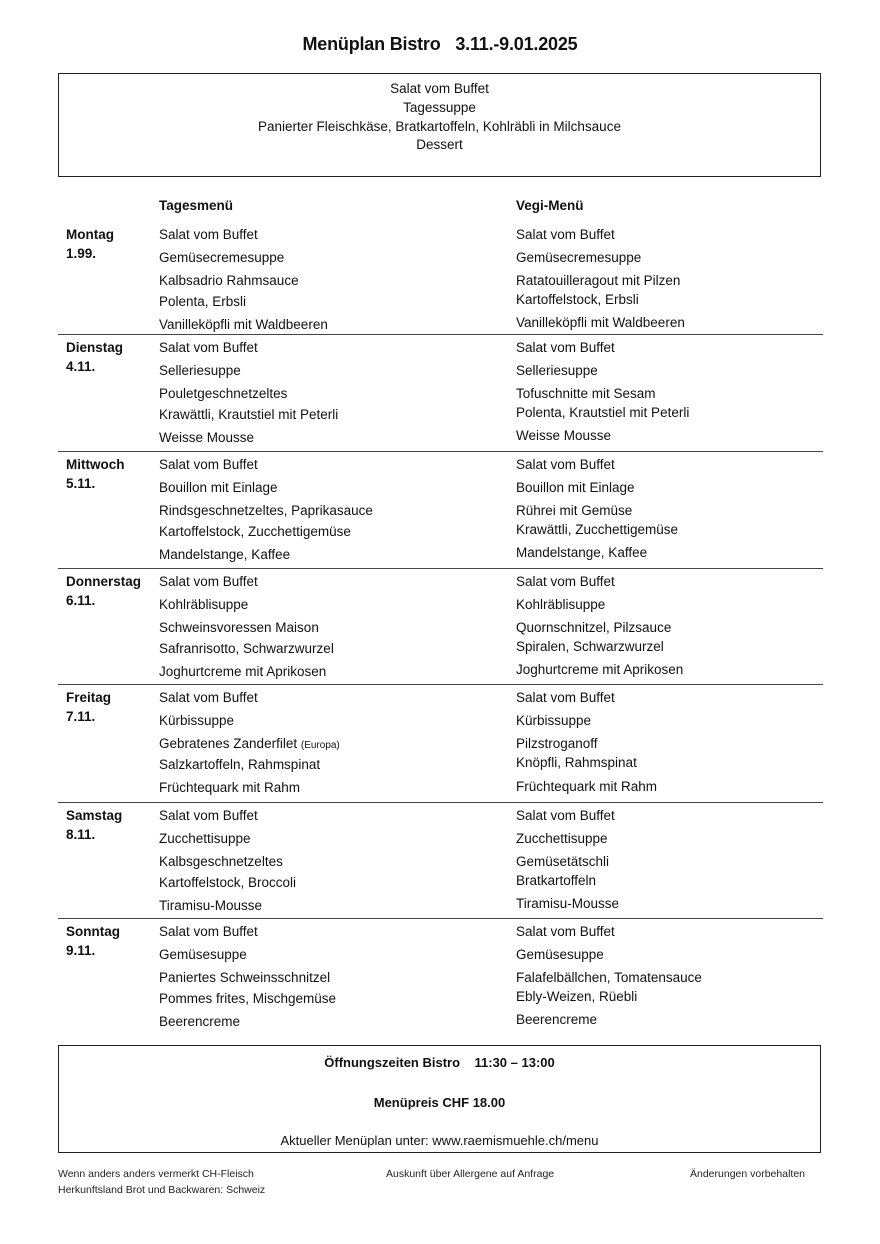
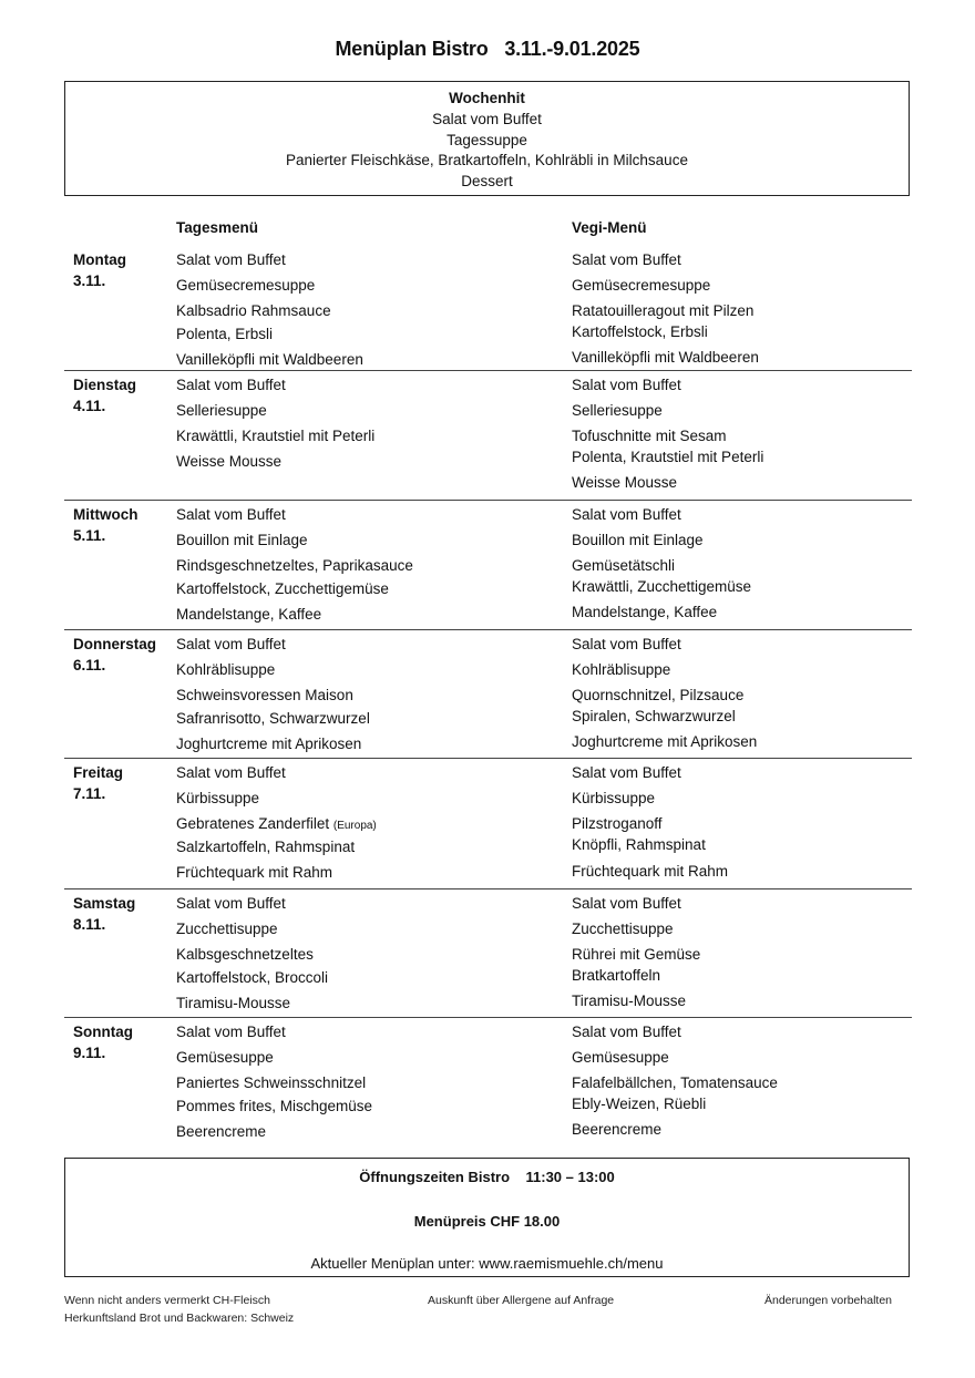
  Menüplan Bistro 3.11.-9.01.2025
+ Wochenhit
  Salat vom Buffet
  Tagessuppe
  Panierter Fleischkäse, Bratkartoffeln, Kohlräbli in Milchsauce
  Dessert
  Tagesmenü
  Vegi-Menü
  Montag
- 1.99.
+ 3.11.
  Salat vom Buffet
  Gemüsecremesuppe
  Kalbsadrio Rahmsauce
  Polenta, Erbsli
  Vanilleköpfli mit Waldbeeren
  Salat vom Buffet
  Gemüsecremesuppe
  Ratatouilleragout mit Pilzen
  Kartoffelstock, Erbsli
  Vanilleköpfli mit Waldbeeren
  Dienstag
  4.11.
  Salat vom Buffet
  Selleriesuppe
- Pouletgeschnetzeltes
  Krawättli, Krautstiel mit Peterli
  Weisse Mousse
  Salat vom Buffet
  Selleriesuppe
  Tofuschnitte mit Sesam
  Polenta, Krautstiel mit Peterli
  Weisse Mousse
  Mittwoch
  5.11.
  Salat vom Buffet
  Bouillon mit Einlage
  Rindsgeschnetzeltes, Paprikasauce
  Kartoffelstock, Zucchettigemüse
  Mandelstange, Kaffee
  Salat vom Buffet
  Bouillon mit Einlage
- Rührei mit Gemüse
+ Gemüsetätschli
  Krawättli, Zucchettigemüse
  Mandelstange, Kaffee
  Donnerstag
  6.11.
  Salat vom Buffet
  Kohlräblisuppe
  Schweinsvoressen Maison
  Safranrisotto, Schwarzwurzel
  Joghurtcreme mit Aprikosen
  Salat vom Buffet
  Kohlräblisuppe
  Quornschnitzel, Pilzsauce
  Spiralen, Schwarzwurzel
  Joghurtcreme mit Aprikosen
  Freitag
  7.11.
  Salat vom Buffet
  Kürbissuppe
  Gebratenes Zanderfilet (Europa)
  Salzkartoffeln, Rahmspinat
  Früchtequark mit Rahm
  Salat vom Buffet
  Kürbissuppe
  Pilzstroganoff
  Knöpfli, Rahmspinat
  Früchtequark mit Rahm
  Samstag
  8.11.
  Salat vom Buffet
  Zucchettisuppe
  Kalbsgeschnetzeltes
  Kartoffelstock, Broccoli
  Tiramisu-Mousse
  Salat vom Buffet
  Zucchettisuppe
- Gemüsetätschli
+ Rührei mit Gemüse
  Bratkartoffeln
  Tiramisu-Mousse
  Sonntag
  9.11.
  Salat vom Buffet
  Gemüsesuppe
  Paniertes Schweinsschnitzel
  Pommes frites, Mischgemüse
  Beerencreme
  Salat vom Buffet
  Gemüsesuppe
  Falafelbällchen, Tomatensauce
  Ebly-Weizen, Rüebli
  Beerencreme
  Öffnungszeiten Bistro 11:30 – 13:00
  Menüpreis CHF 18.00
  Aktueller Menüplan unter: www.raemismuehle.ch/menu
- Wenn anders anders vermerkt CH-Fleisch
+ Wenn nicht anders vermerkt CH-Fleisch
  Herkunftsland Brot und Backwaren: Schweiz
  Auskunft über Allergene auf Anfrage
  Änderungen vorbehalten
